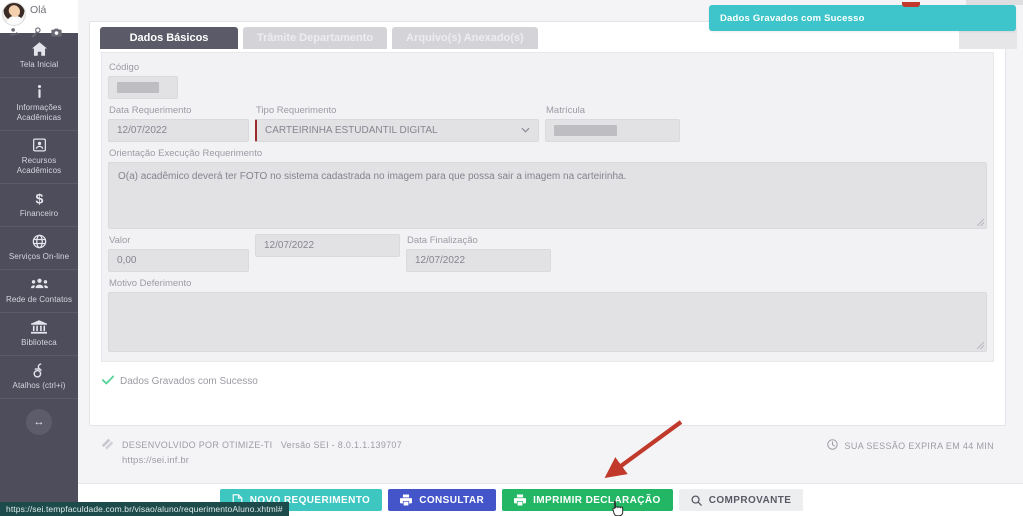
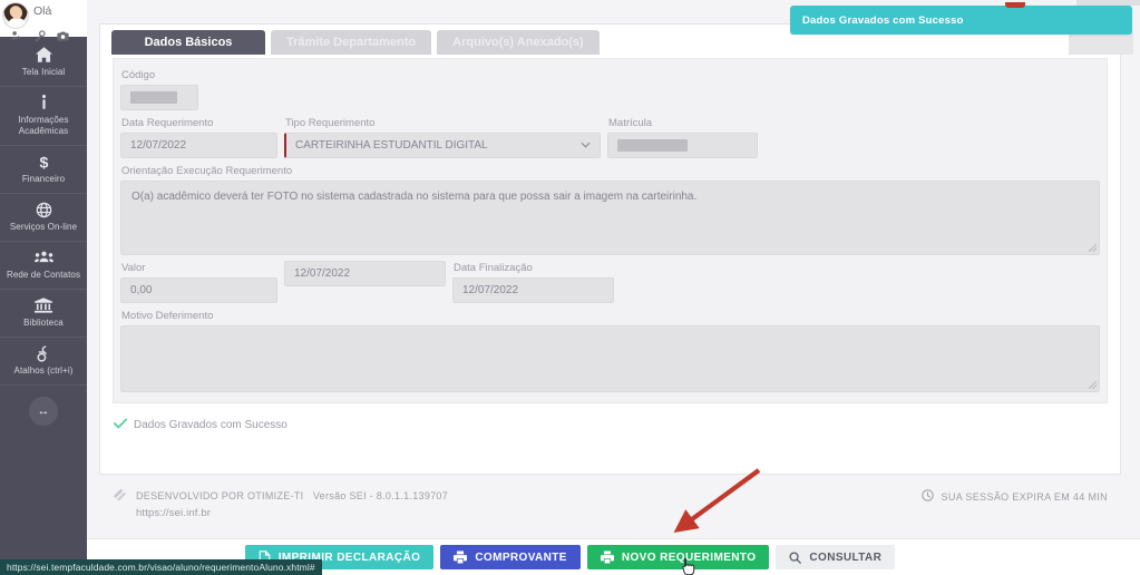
  Olá
  Tela Inicial
  Informações Acadêmicas
- Recursos Acadêmicos
  $
  Financeiro
  Serviços On-line
  Rede de Contatos
  Biblioteca
  Atalhos (ctrl+i)
  ↔
  Dados Básicos
  Trâmite Departamento
  Arquivo(s) Anexado(s)
  Código
  Data Requerimento
  12/07/2022
  Tipo Requerimento
  CARTEIRINHA ESTUDANTIL DIGITAL
  Matrícula
  Orientação Execução Requerimento
- O(a) acadêmico deverá ter FOTO no sistema cadastrada no imagem para que possa sair a imagem na carteirinha.
+ O(a) acadêmico deverá ter FOTO no sistema cadastrada no sistema para que possa sair a imagem na carteirinha.
  Valor
  0,00
  12/07/2022
  Data Finalização
  12/07/2022
  Motivo Deferimento
  Dados Gravados com Sucesso
  DESENVOLVIDO POR OTIMIZE-TI Versão SEI - 8.0.1.1.139707
  https://sei.inf.br
  SUA SESSÃO EXPIRA EM 44 MIN
  Dados Gravados com Sucesso
- NOVO REQUERIMENTO
+ IMPRIMIR DECLARAÇÃO
- CONSULTAR
+ COMPROVANTE
- IMPRIMIR DECLARAÇÃO
+ NOVO REQUERIMENTO
- COMPROVANTE
+ CONSULTAR
  https://sei.tempfaculdade.com.br/visao/aluno/requerimentoAluno.xhtml#
